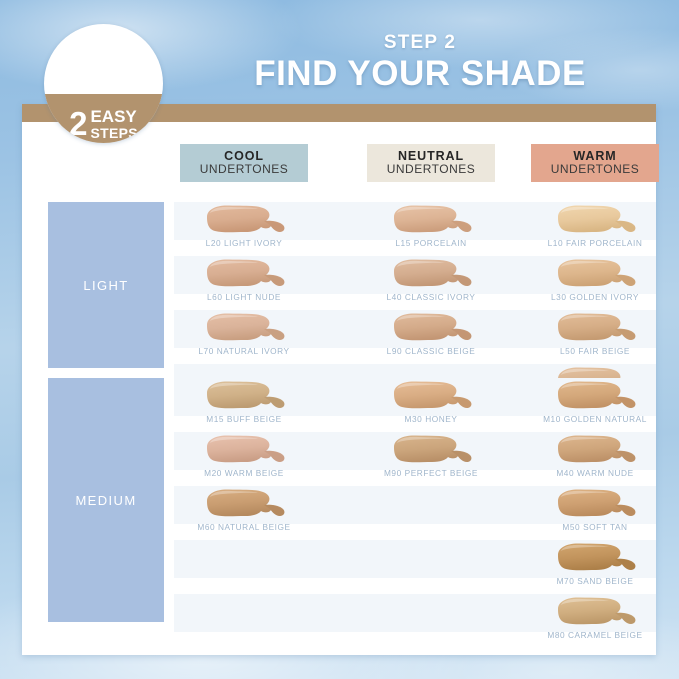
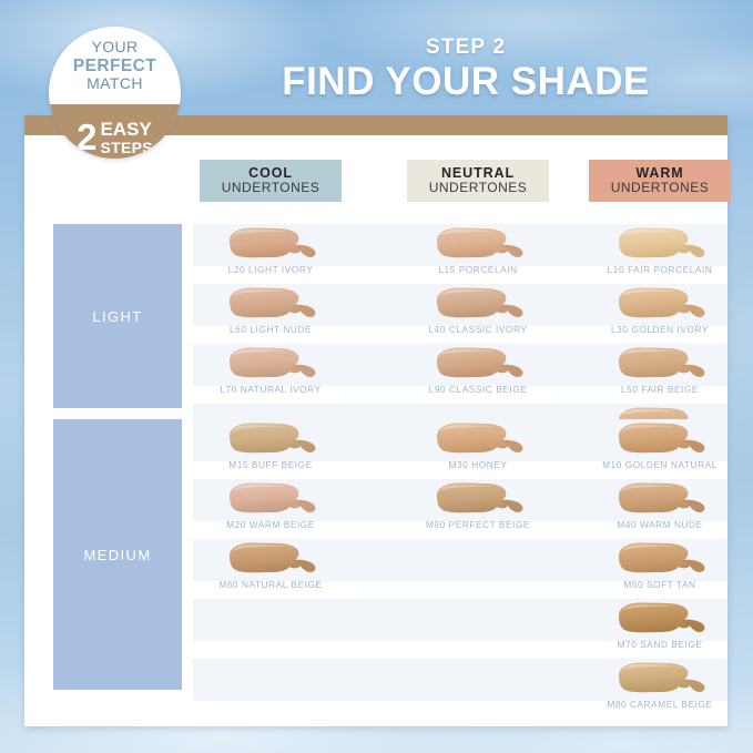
  STEP 2
  FIND YOUR SHADE
  COOL
  UNDERTONES
  NEUTRAL
  UNDERTONES
  WARM
  UNDERTONES
  LIGHT
  MEDIUM
  L20 LIGHT IVORY
  L15 PORCELAIN
  L10 FAIR PORCELAIN
  L60 LIGHT NUDE
  L40 CLASSIC IVORY
  L30 GOLDEN IVORY
  L70 NATURAL IVORY
  L90 CLASSIC BEIGE
  L50 FAIR BEIGE
  M15 BUFF BEIGE
  M30 HONEY
  M10 GOLDEN NATURAL
  M20 WARM BEIGE
  M90 PERFECT BEIGE
  M40 WARM NUDE
  M60 NATURAL BEIGE
  M50 SOFT TAN
  M70 SAND BEIGE
  M80 CARAMEL BEIGE
+ YOUR
+ PERFECT
+ MATCH
  2
  EASY
  STEPS
